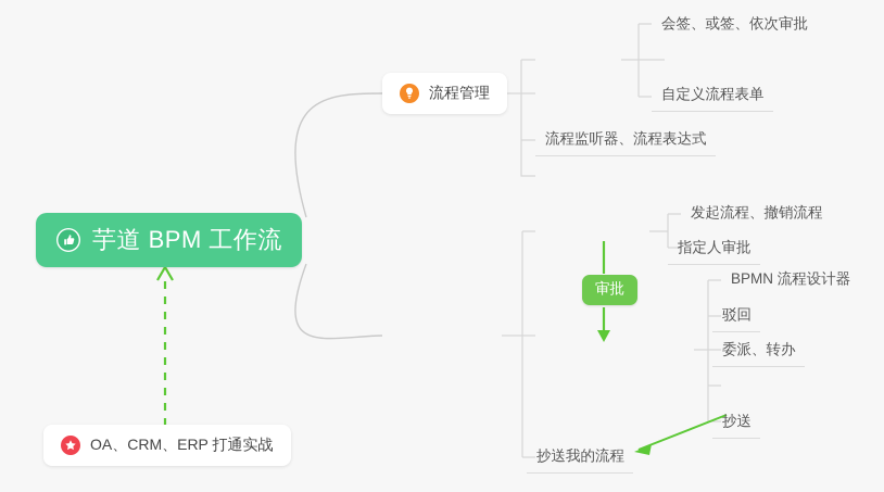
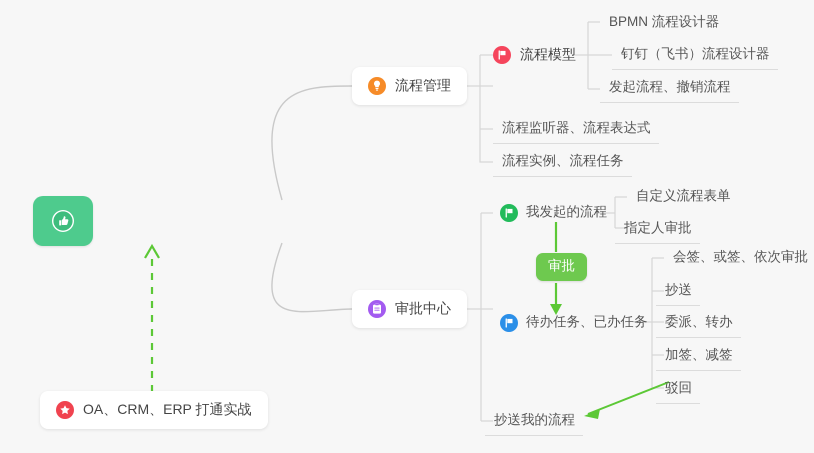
- 芋道 BPM 工作流
  流程管理
+ 流程模型
- 会签、或签、依次审批
+ BPMN 流程设计器
+ 钉钉（飞书）流程设计器
- 自定义流程表单
+ 发起流程、撤销流程
  流程监听器、流程表达式
+ 流程实例、流程任务
+ 审批中心
+ 我发起的流程
- 发起流程、撤销流程
+ 自定义流程表单
  指定人审批
  审批
+ 待办任务、已办任务
- BPMN 流程设计器
+ 会签、或签、依次审批
- 驳回
+ 抄送
  委派、转办
+ 加签、减签
- 抄送
+ 驳回
  抄送我的流程
  OA、CRM、ERP 打通实战
